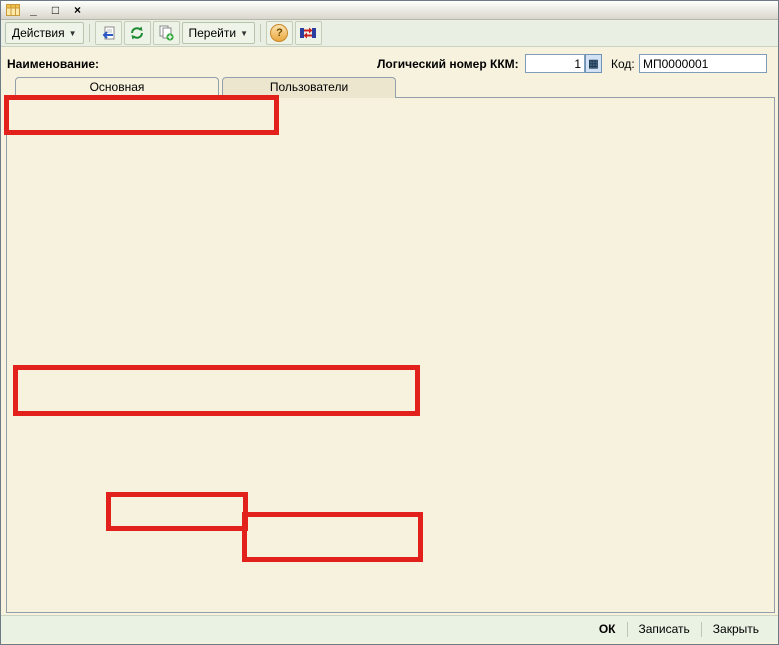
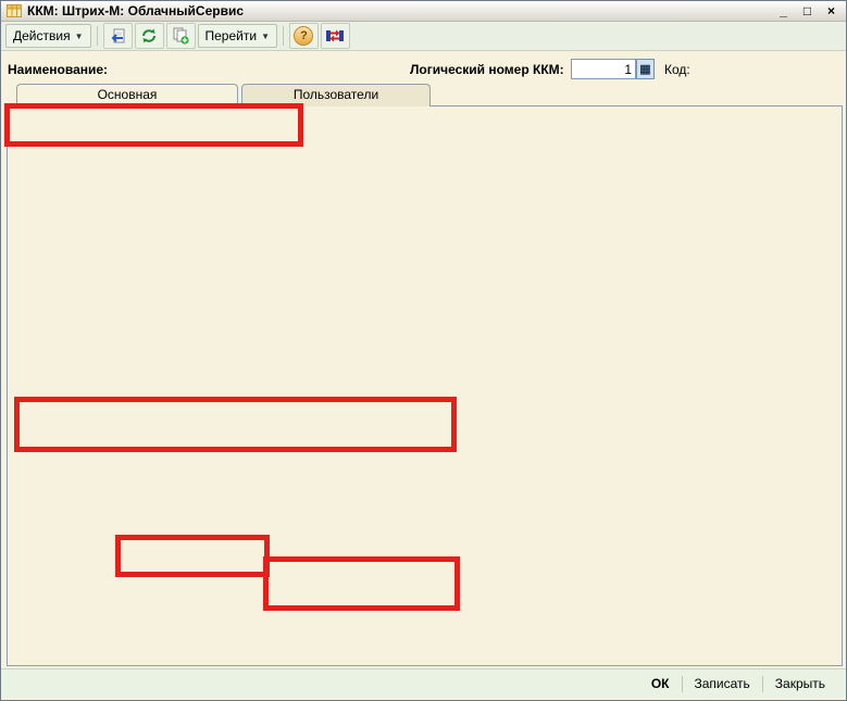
+ ККМ: Штрих-М: ОблачныйСервис
  _
  □
  ×
  Действия
  ▼
  Перейти
  ▼
  ?
  Наименование:
  Логический номер ККМ:
  1
  ▦
  Код:
- МП0000001
  Основная
  Пользователи
  ОК
  Записать
  Закрыть
